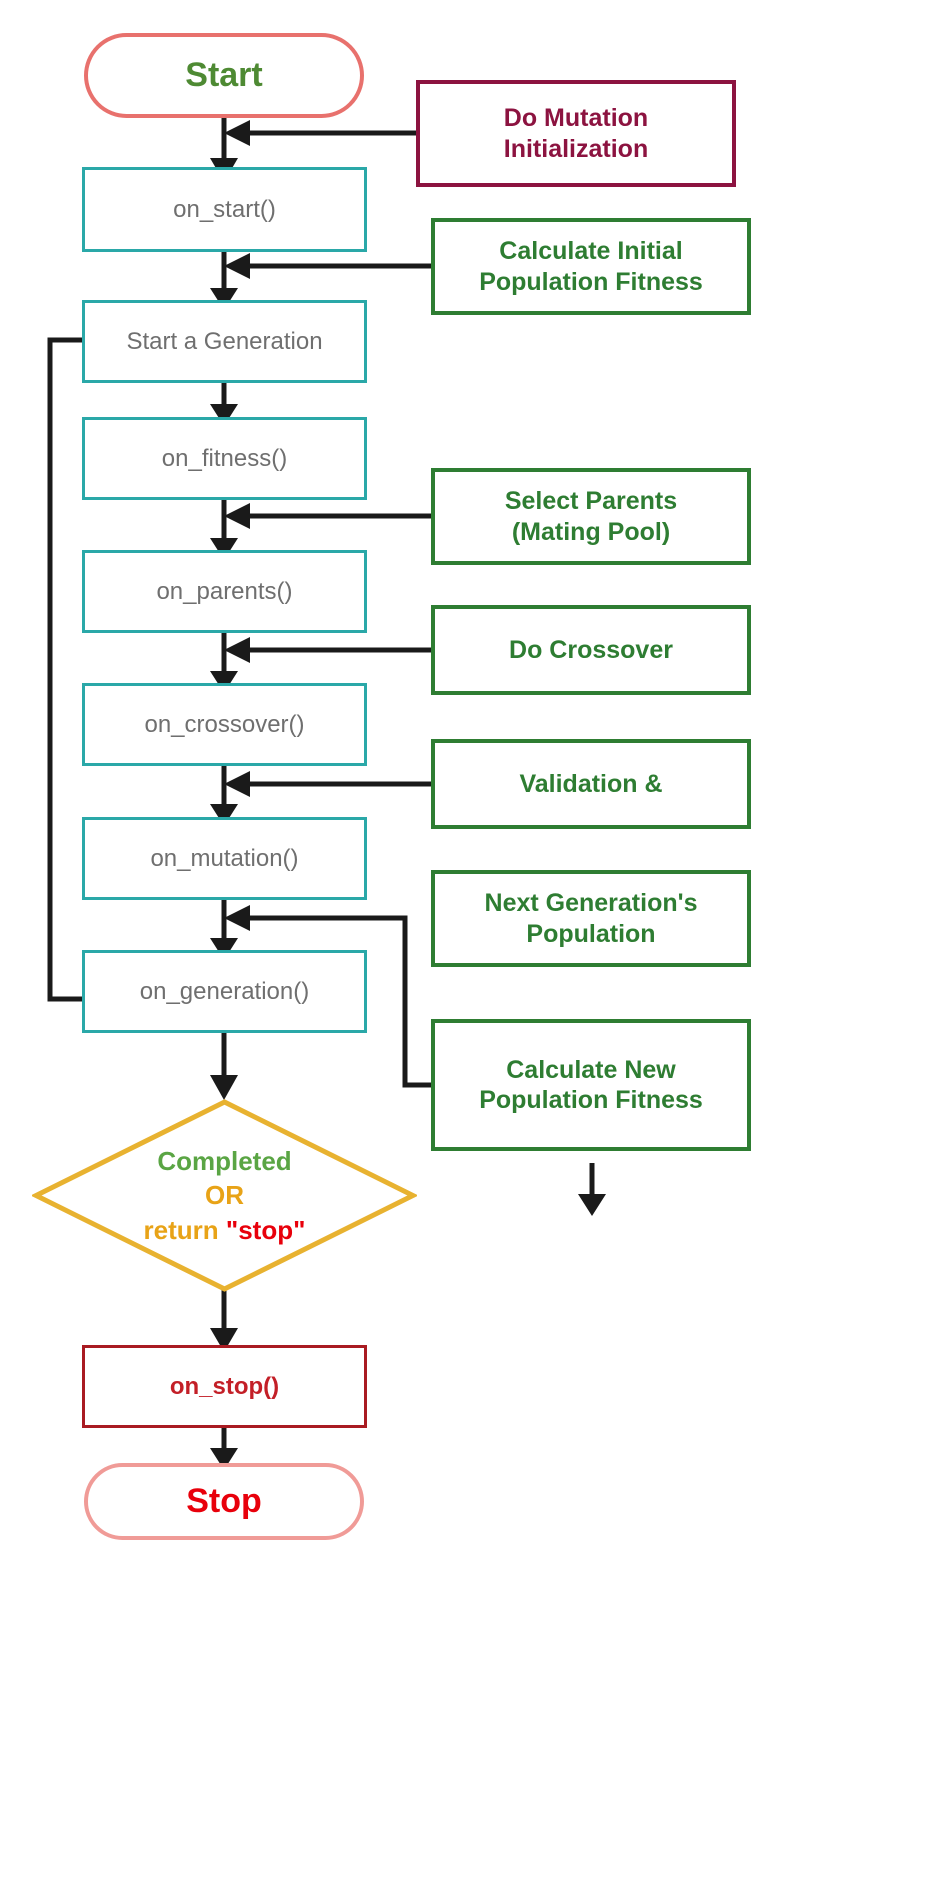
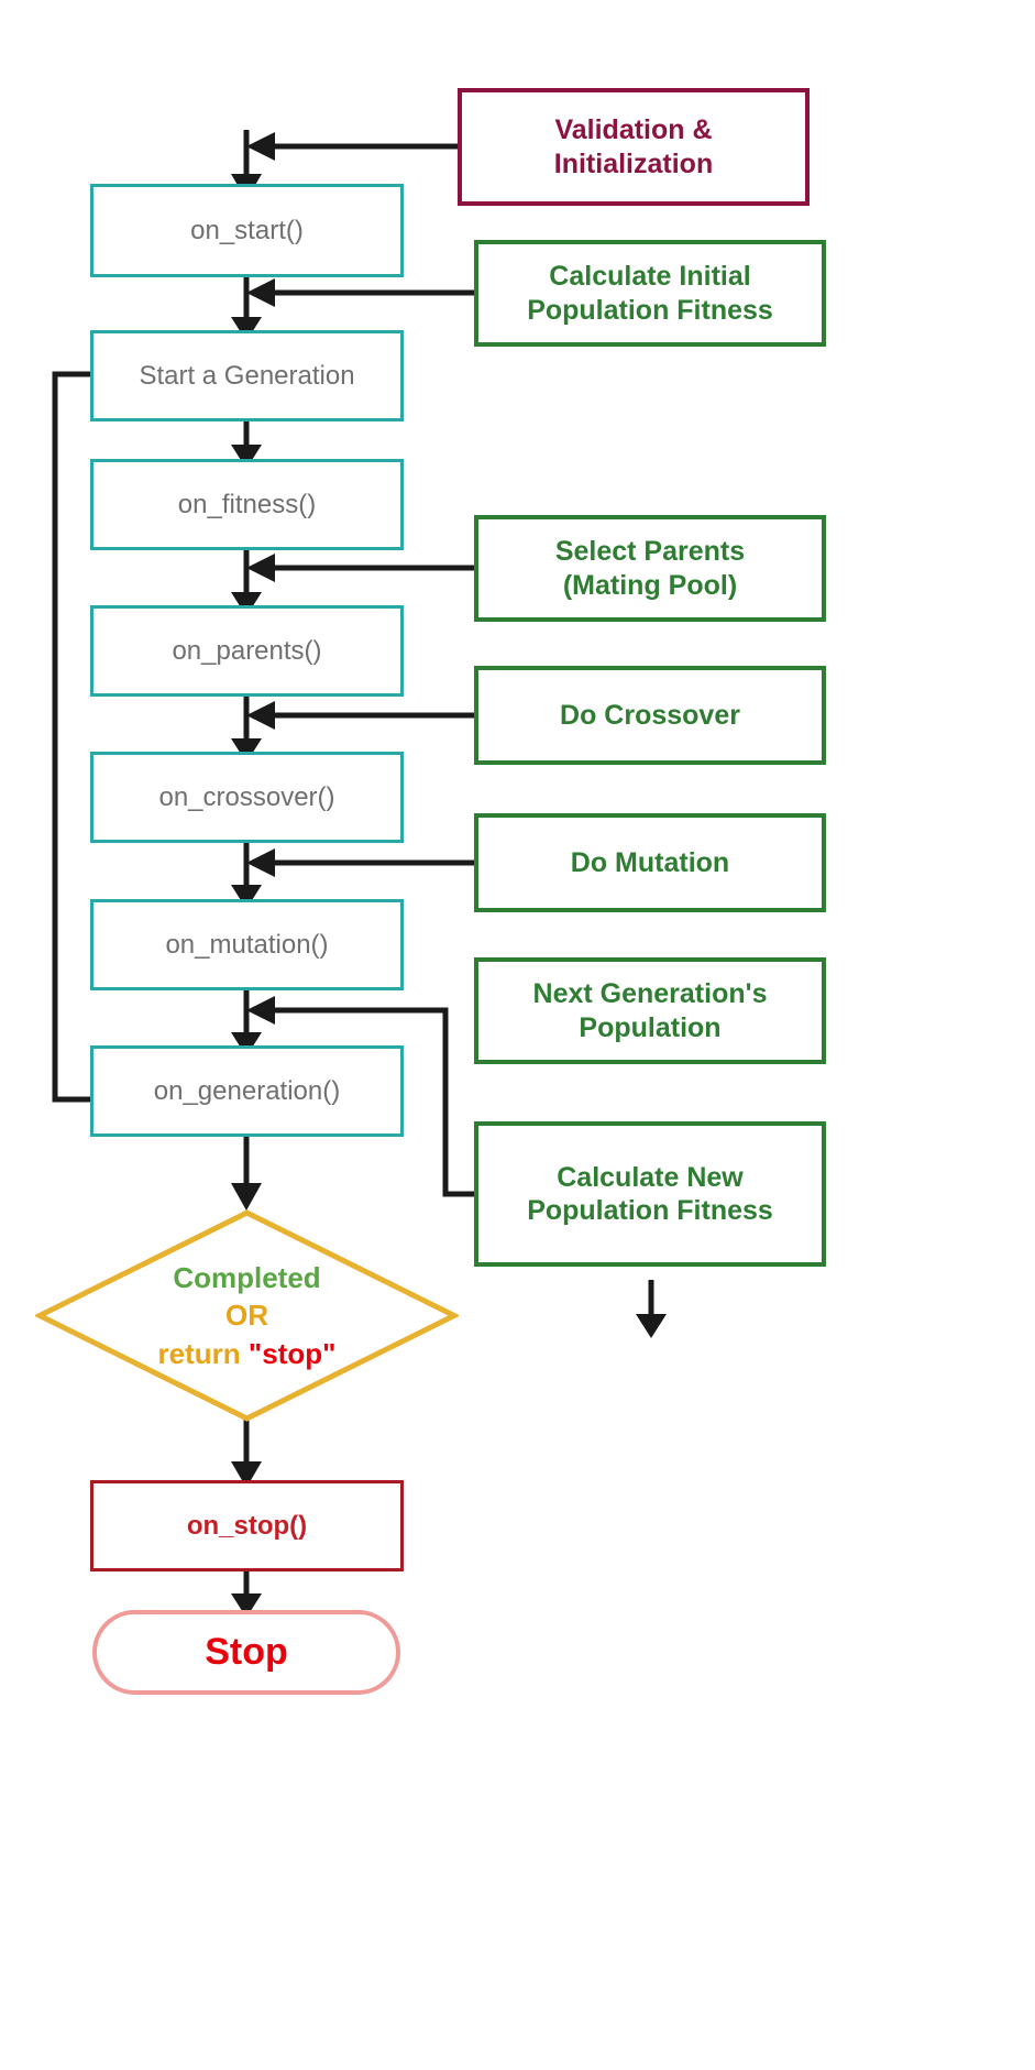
- Start
- Do Mutation
+ Validation &
  Initialization
  on_start()
  Calculate Initial
  Population Fitness
  Start a Generation
  on_fitness()
  Select Parents
  (Mating Pool)
  on_parents()
  Do Crossover
  on_crossover()
- Validation &
+ Do Mutation
  on_mutation()
  Next Generation's
  Population
  on_generation()
  Calculate New
  Population Fitness
  Completed
  OR
  return "stop"
  on_stop()
  Stop
